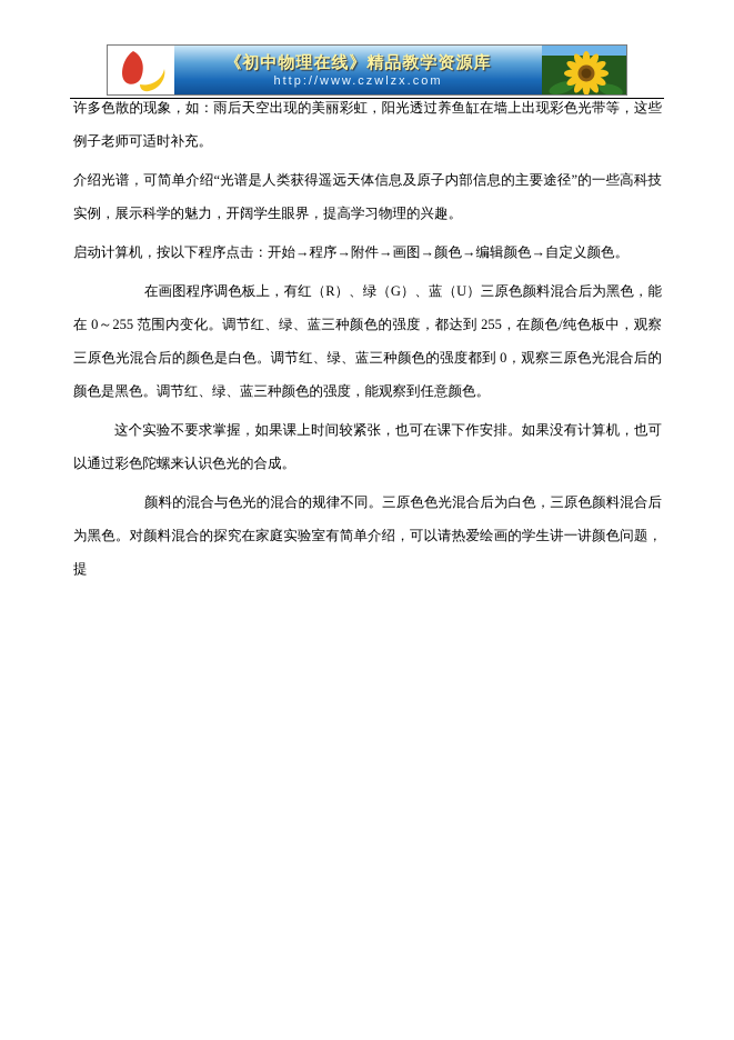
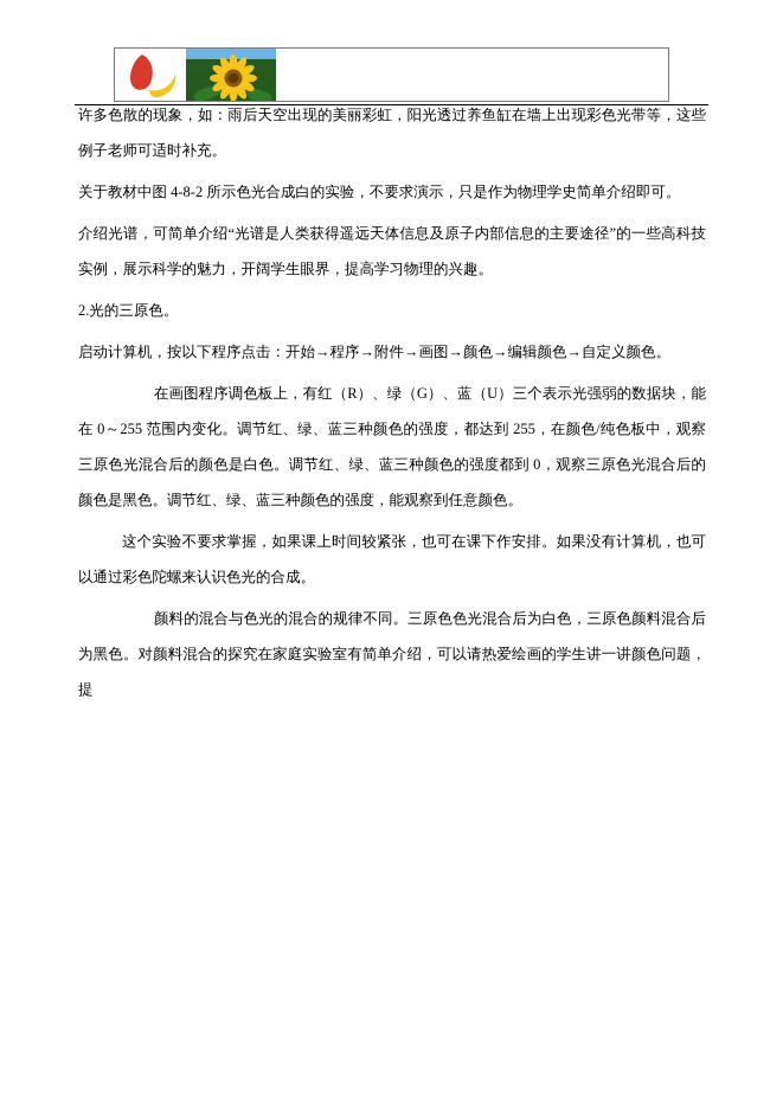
- 《初中物理在线》精品教学资源库
- http://www.czwlzx.com
  许多色散的现象，如：雨后天空出现的美丽彩虹，阳光透过养鱼缸在墙上出现彩色光带等，这些例子老师可适时补充。
+ 关于教材中图 4-8-2 所示色光合成白的实验，不要求演示，只是作为物理学史简单介绍即可。
  介绍光谱，可简单介绍“光谱是人类获得遥远天体信息及原子内部信息的主要途径”的一些高科技实例，展示科学的魅力，开阔学生眼界，提高学习物理的兴趣。
+ 2.光的三原色。
  启动计算机，按以下程序点击：开始→程序→附件→画图→颜色→编辑颜色→自定义颜色。
- 在画图程序调色板上，有红（R）、绿（G）、蓝（U）三原色颜料混合后为黑色，能在 0～255 范围内变化。调节红、绿、蓝三种颜色的强度，都达到 255，在颜色/纯色板中，观察三原色光混合后的颜色是白色。调节红、绿、蓝三种颜色的强度都到 0，观察三原色光混合后的颜色是黑色。调节红、绿、蓝三种颜色的强度，能观察到任意颜色。
+ 在画图程序调色板上，有红（R）、绿（G）、蓝（U）三个表示光强弱的数据块，能在 0～255 范围内变化。调节红、绿、蓝三种颜色的强度，都达到 255，在颜色/纯色板中，观察三原色光混合后的颜色是白色。调节红、绿、蓝三种颜色的强度都到 0，观察三原色光混合后的颜色是黑色。调节红、绿、蓝三种颜色的强度，能观察到任意颜色。
  这个实验不要求掌握，如果课上时间较紧张，也可在课下作安排。如果没有计算机，也可以通过彩色陀螺来认识色光的合成。
  颜料的混合与色光的混合的规律不同。三原色色光混合后为白色，三原色颜料混合后为黑色。对颜料混合的探究在家庭实验室有简单介绍，可以请热爱绘画的学生讲一讲颜色问题，提
